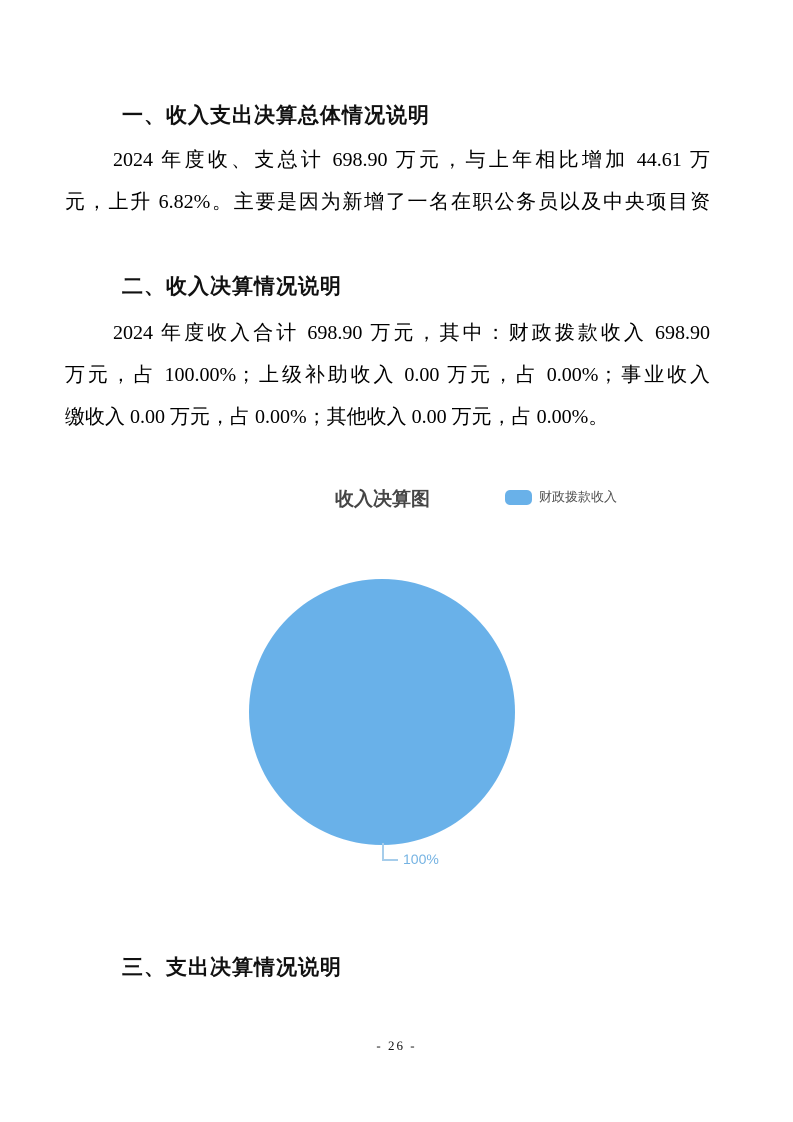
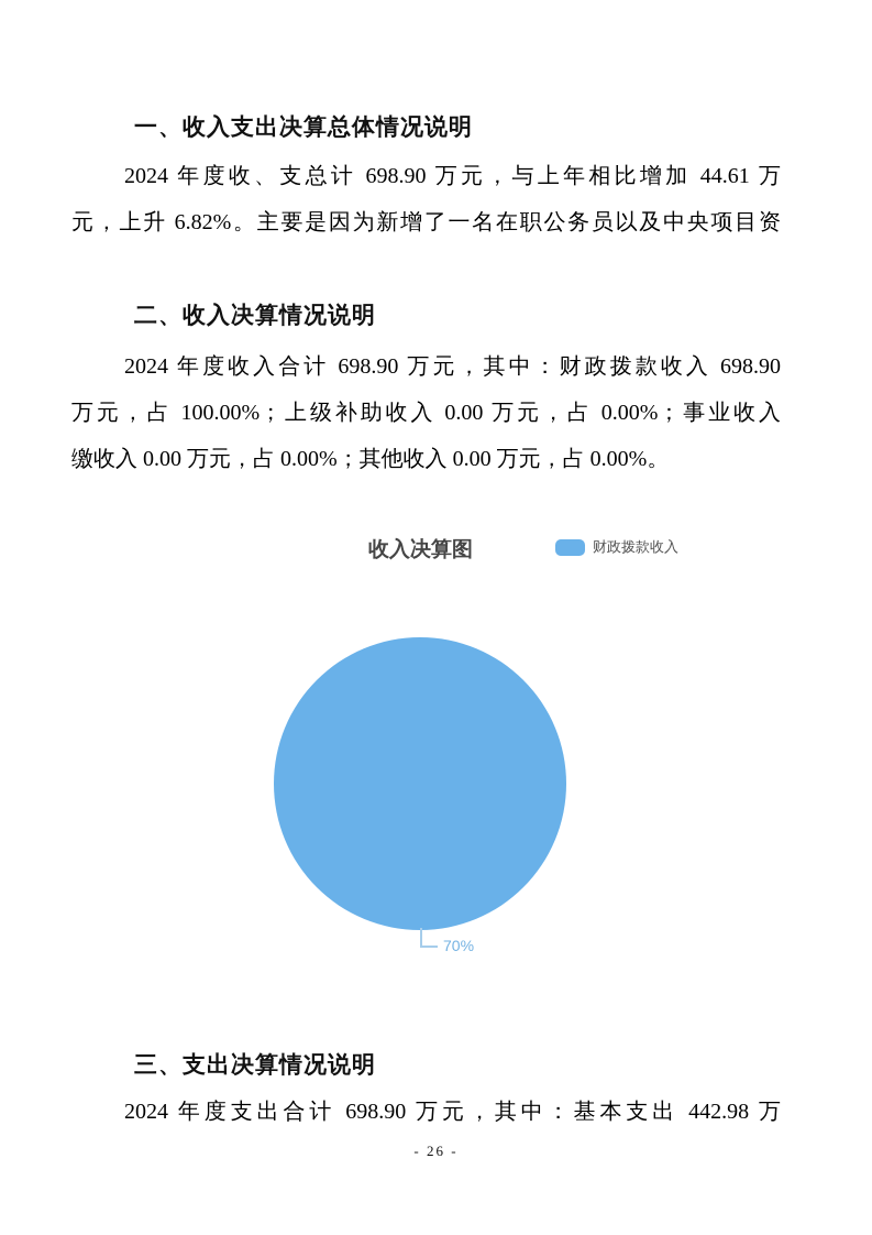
  一、收入支出决算总体情况说明
  2024 年度收、支总计 698.90 万元，与上年相比增加 44.61 万
  元，上升 6.82%。主要是因为新增了一名在职公务员以及中央项目资
  二、收入决算情况说明
  2024 年度收入合计 698.90 万元，其中：财政拨款收入 698.90
  万元，占 100.00%；上级补助收入 0.00 万元，占 0.00%；事业收入
  缴收入 0.00 万元，占 0.00%；其他收入 0.00 万元，占 0.00%。
  收入决算图
  财政拨款收入
- 100%
+ 70%
  三、支出决算情况说明
+ 2024 年度支出合计 698.90 万元，其中：基本支出 442.98 万
  - 26 -
